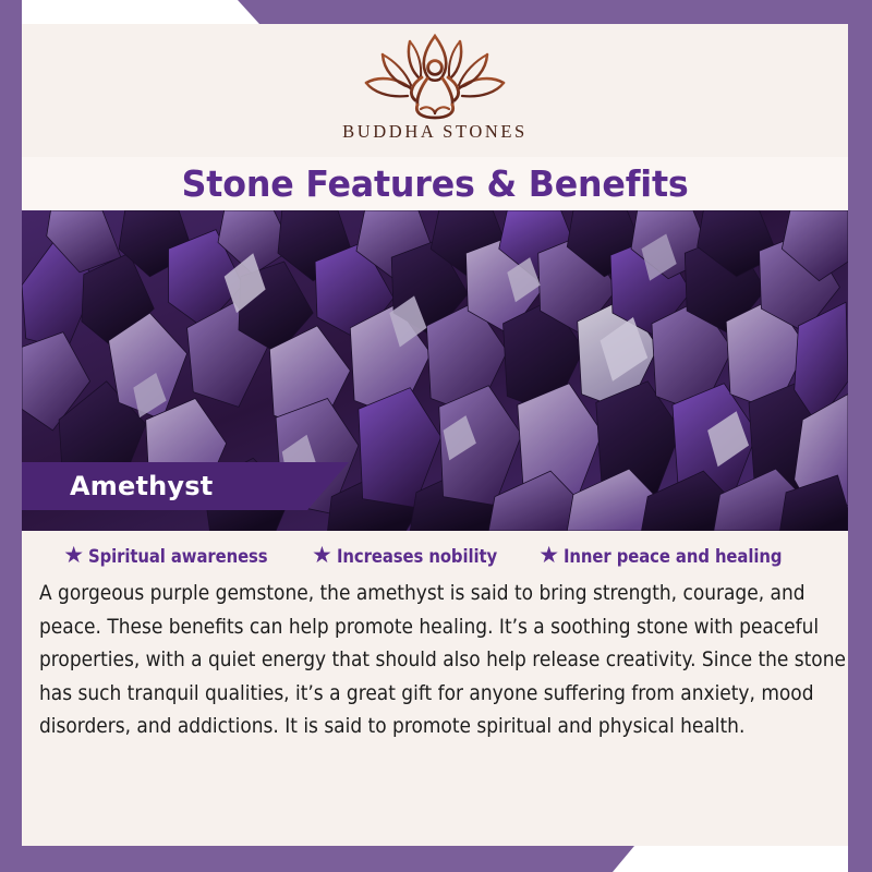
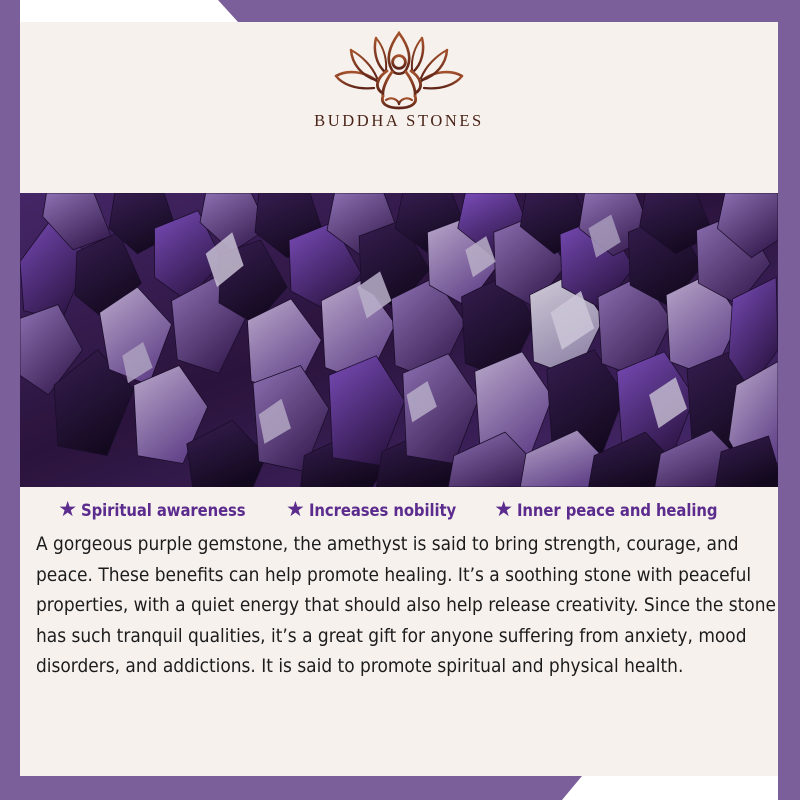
  BUDDHA STONES
- Stone Features & Benefits
- Amethyst
  ★
  Spiritual awareness
  ★
  Increases nobility
  ★
  Inner peace and healing
  A gorgeous purple gemstone, the amethyst is said to bring strength, courage, and peace. These benefits can help promote healing. It’s a soothing stone with peaceful properties, with a quiet energy that should also help release creativity. Since the stone has such tranquil qualities, it’s a great gift for anyone suffering from anxiety, mood disorders, and addictions. It is said to promote spiritual and physical health.
